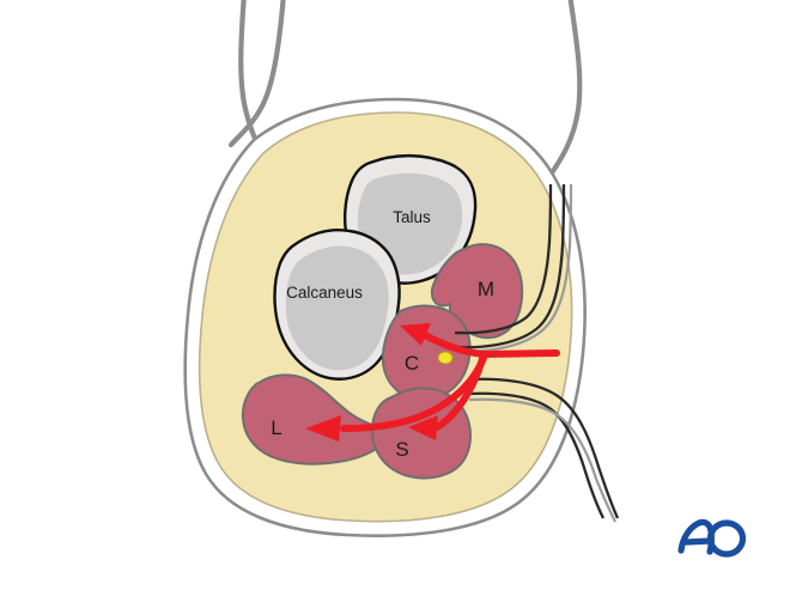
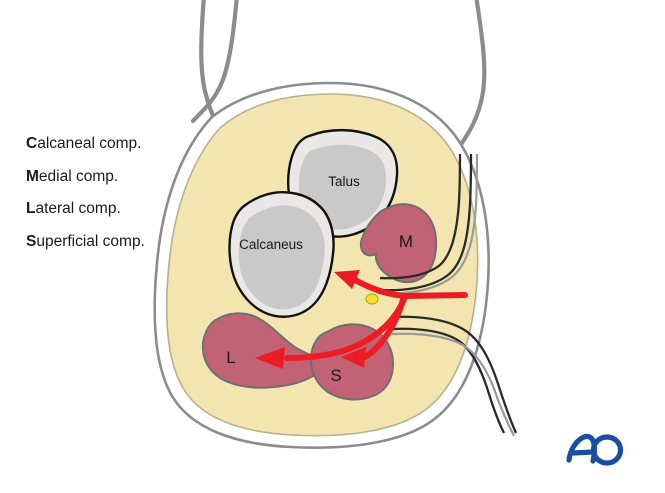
  Talus
  Calcaneus
  M
- C
  L
  S
+ Calcaneal comp.
+ Medial comp.
+ Lateral comp.
+ Superficial comp.
